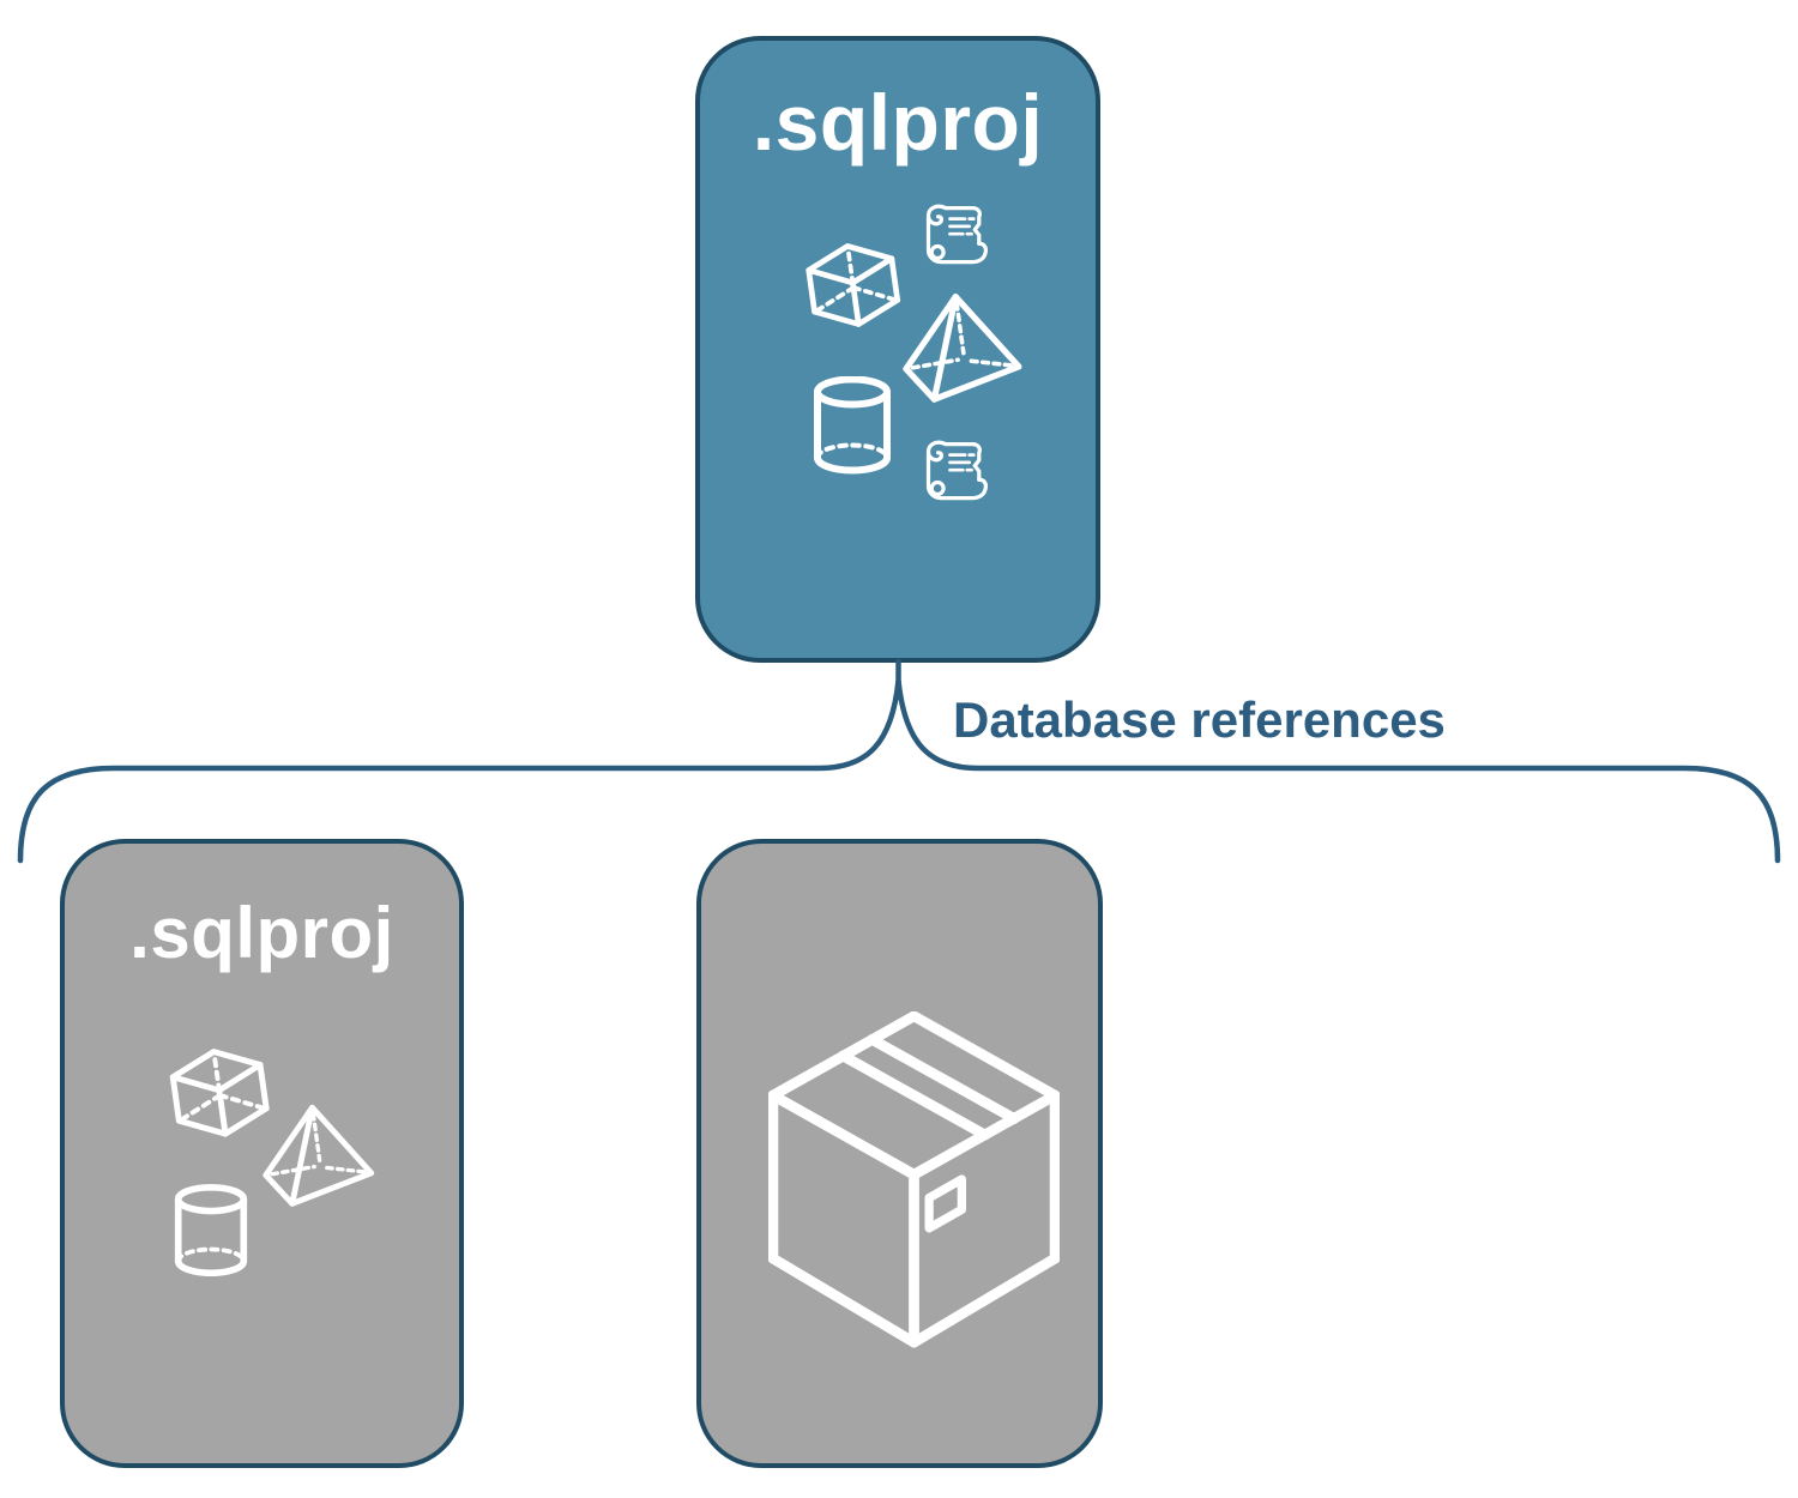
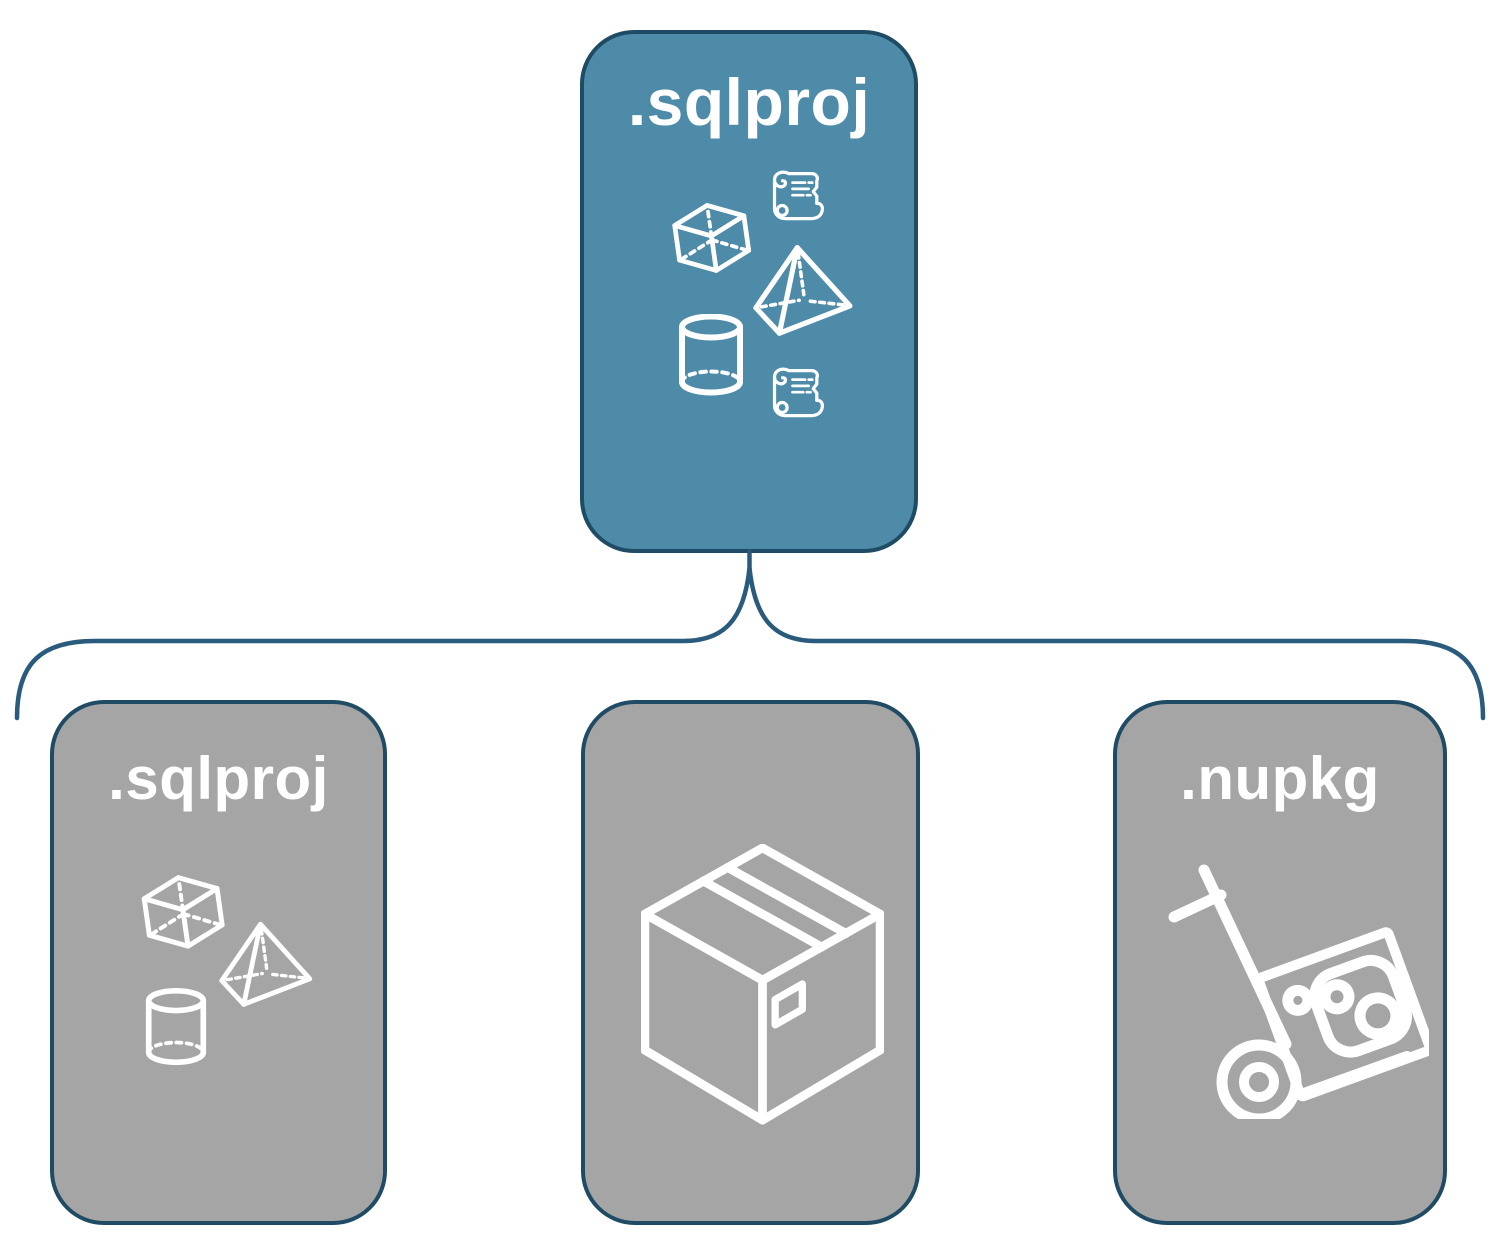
  .sqlproj
- Database references
  .sqlproj
+ .nupkg
